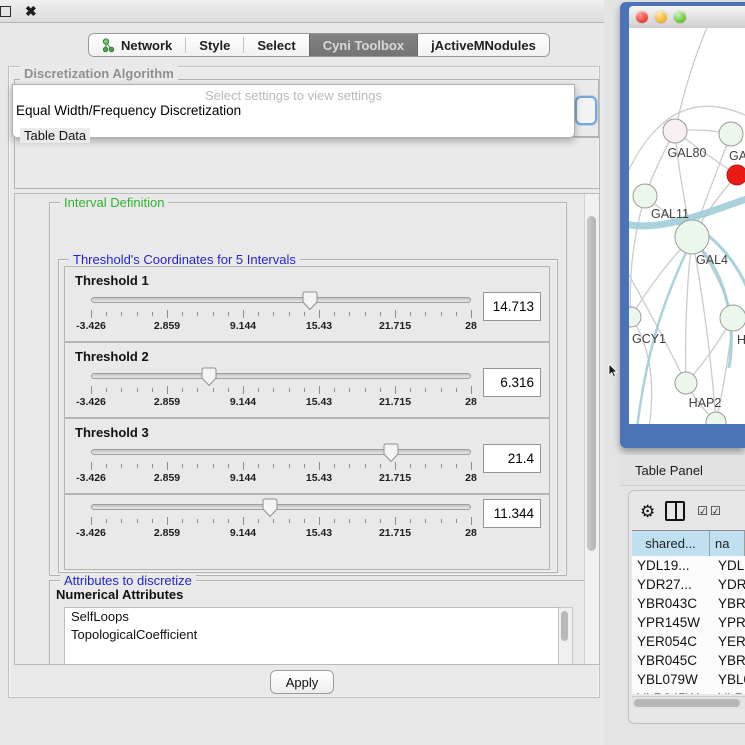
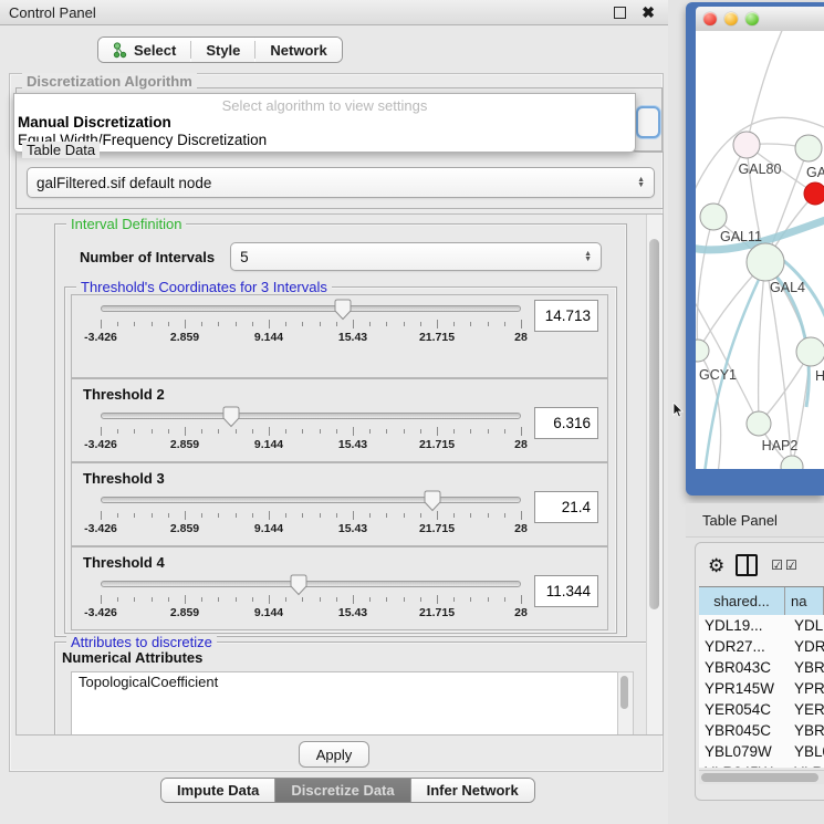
+ Control Panel
  ✖
- Network
+ Select
  Style
- Select
+ Network
- Cyni Toolbox
- jActiveMNodules
  Discretization Algorithm
- Select settings to view settings
+ Select algorithm to view settings
+ Manual Discretization
  Equal Width/Frequency Discretization
  Table Data
+ galFiltered.sif default node
  Interval Definition
+ Number of Intervals
+ 5
- Threshold's Coordinates for 5 Intervals
+ Threshold's Coordinates for 3 Intervals
- Threshold 1
  -3.426
  2.859
  9.144
  15.43
  21.715
  28
  14.713
  Threshold 2
  -3.426
  2.859
  9.144
  15.43
  21.715
  28
  6.316
  Threshold 3
  -3.426
  2.859
  9.144
  15.43
  21.715
  28
  21.4
+ Threshold 4
  -3.426
  2.859
  9.144
  15.43
  21.715
  28
  11.344
  Attributes to discretize
  Numerical Attributes
- SelfLoops
  TopologicalCoefficient
  Apply
+ Impute Data
+ Discretize Data
+ Infer Network
  GAL80
  GA
  GAL11
  GAL4
  GCY1
  H
  HAP2
  Table Panel
  ⚙
  ☑
  ☑
  shared...
  na
  YDL19...
  YDL
  YDR27...
  YDR
  YBR043C
  YBR
  YPR145W
  YPR
  YER054C
  YER
  YBR045C
  YBR
  YBL079W
  YBL
